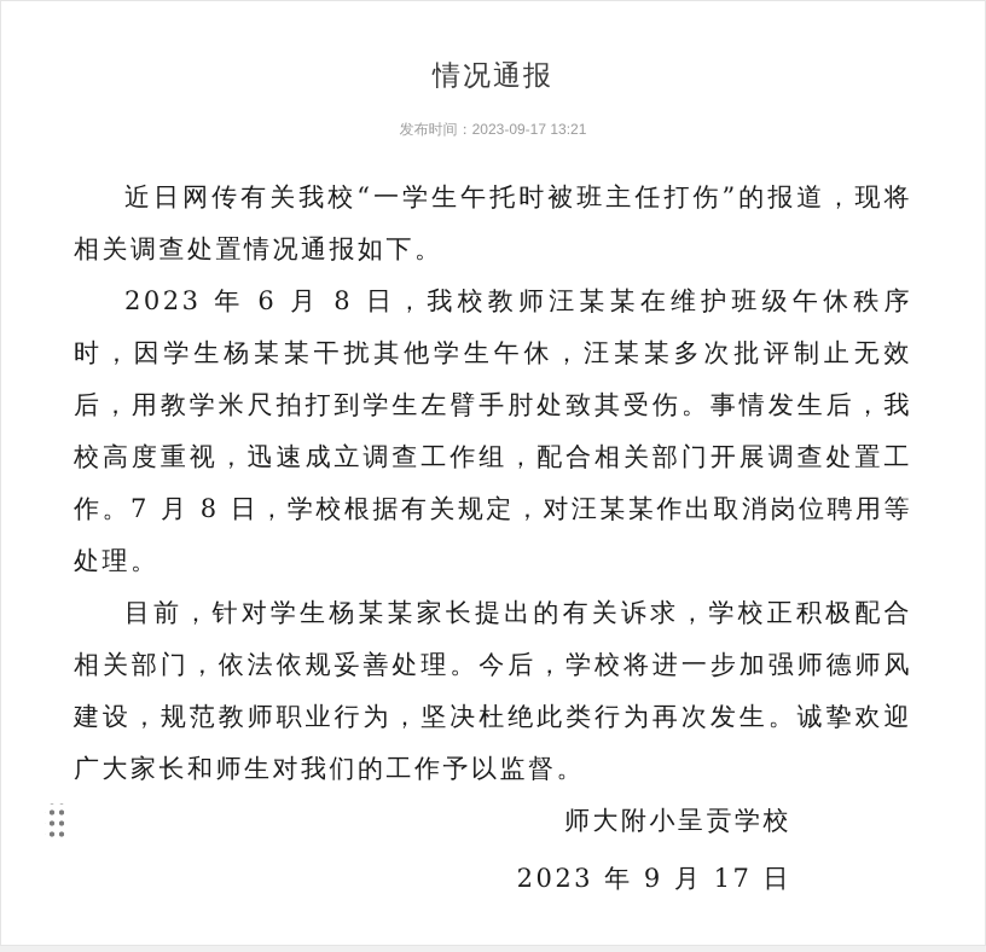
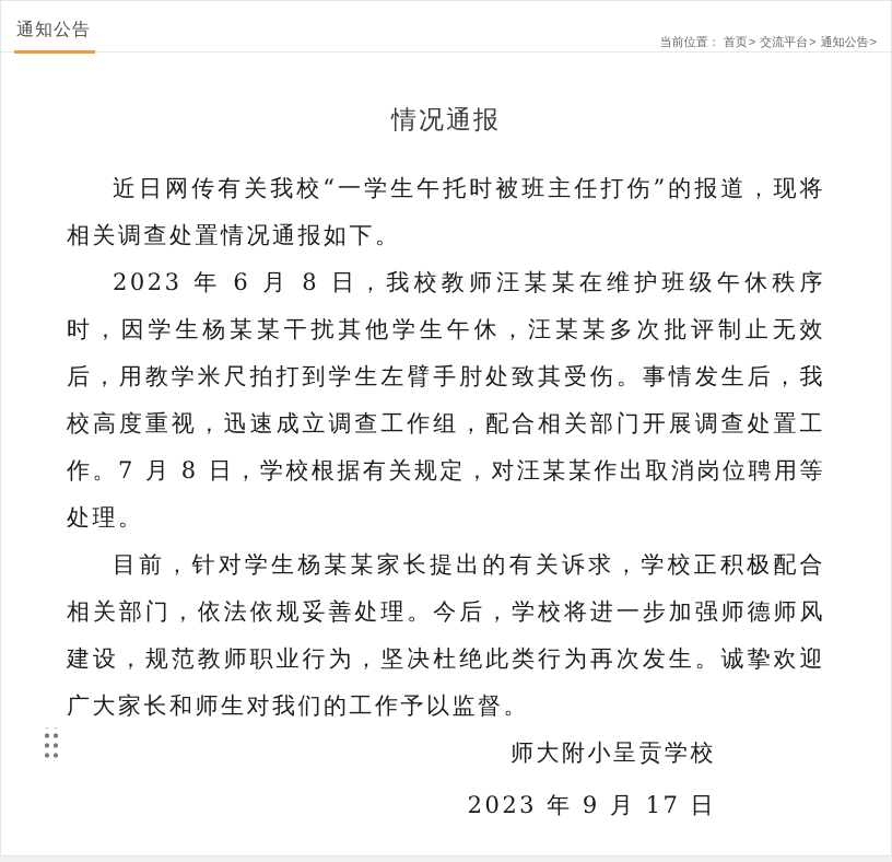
+ 通知公告
+ 当前位置： 首页> 交流平台> 通知公告>
  情况通报
- 发布时间：2023-09-17 13:21
  近日网传有关我校“一学生午托时被班主任打伤”的报道，现将相关调查处置情况通报如下。
  2023 年 6 月 8 日，我校教师汪某某在维护班级午休秩序时，因学生杨某某干扰其他学生午休，汪某某多次批评制止无效后，用教学米尺拍打到学生左臂手肘处致其受伤。事情发生后，我校高度重视，迅速成立调查工作组，配合相关部门开展调查处置工作。7 月 8 日，学校根据有关规定，对汪某某作出取消岗位聘用等处理。
  目前，针对学生杨某某家长提出的有关诉求，学校正积极配合相关部门，依法依规妥善处理。今后，学校将进一步加强师德师风建设，规范教师职业行为，坚决杜绝此类行为再次发生。诚挚欢迎广大家长和师生对我们的工作予以监督。
  师大附小呈贡学校
  2023 年 9 月 17 日
